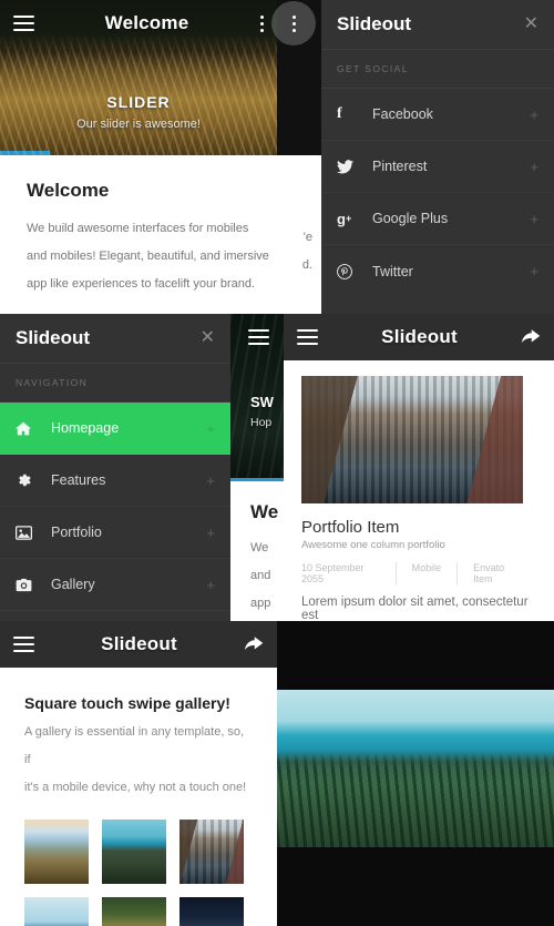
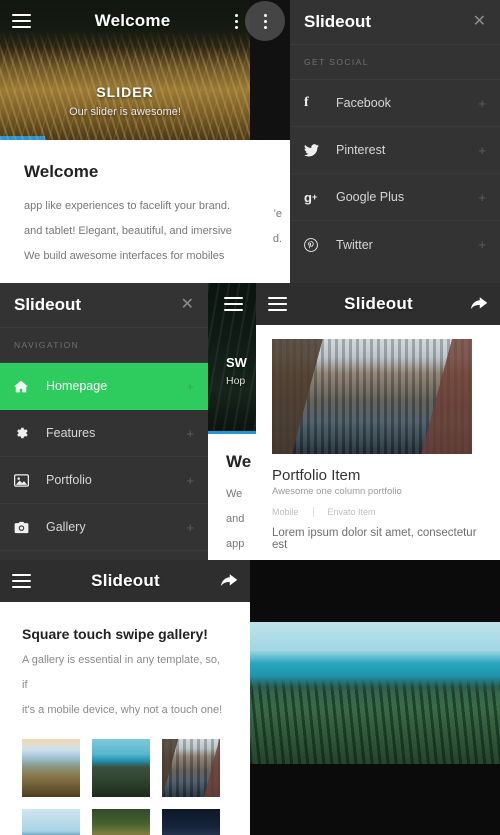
  Welcome
  SLIDER
  Our slider is awesome!
  Welcome
- We build awesome interfaces for mobiles
+ app like experiences to facelift your brand.
- and mobiles! Elegant, beautiful, and imersive
+ and tablet! Elegant, beautiful, and imersive
- app like experiences to facelift your brand.
+ We build awesome interfaces for mobiles
  'e
  d.
  Slideout
  ✕
  GET SOCIAL
  f
  Facebook
  +
  Pinterest
  +
  g
  +
  Google Plus
  +
  Twitter
  +
  Slideout
  ✕
  NAVIGATION
  Homepage
  +
  Features
  +
  Portfolio
  +
  Gallery
  +
  SW
  Hop
  We
  We
  and
  app
  Slideout
  Portfolio Item
  Awesome one column portfolio
- 10 September 2055
  Mobile
  Envato Item
  Lorem ipsum dolor sit amet, consectetur est
  Slideout
  Square touch swipe gallery!
  A gallery is essential in any template, so, if
  it's a mobile device, why not a touch one!
